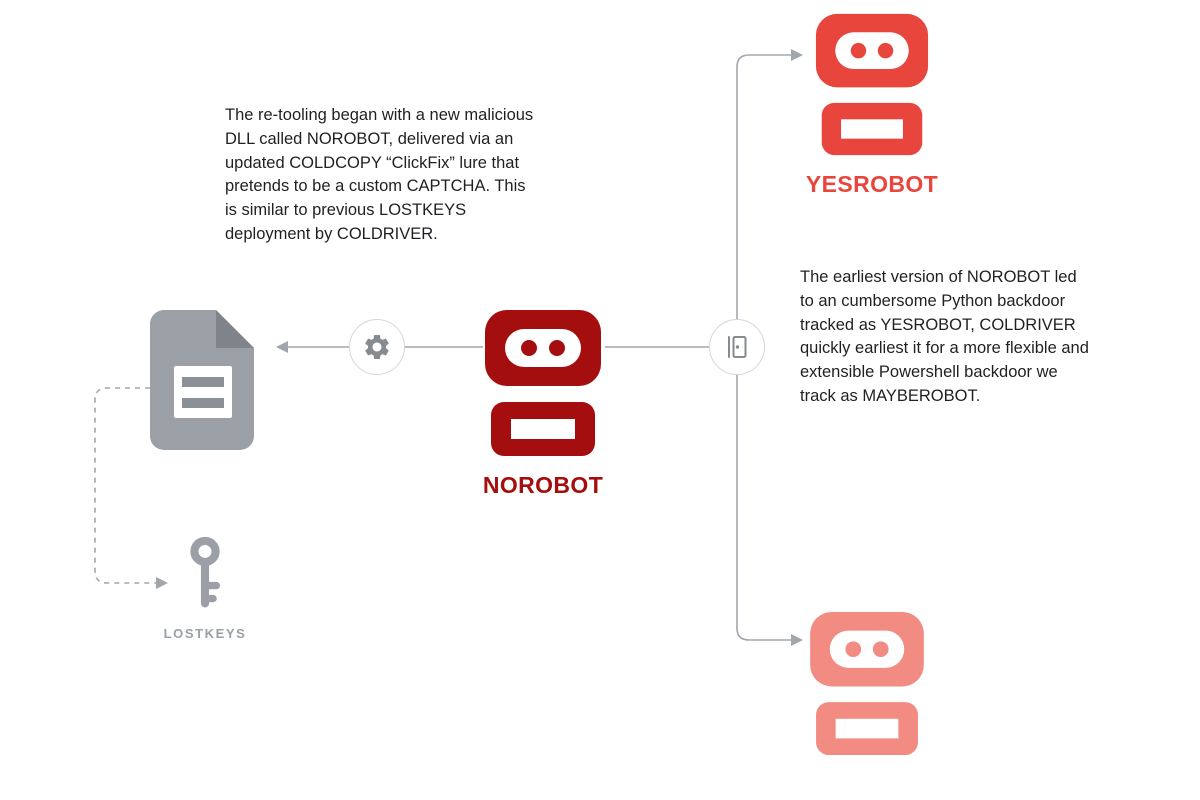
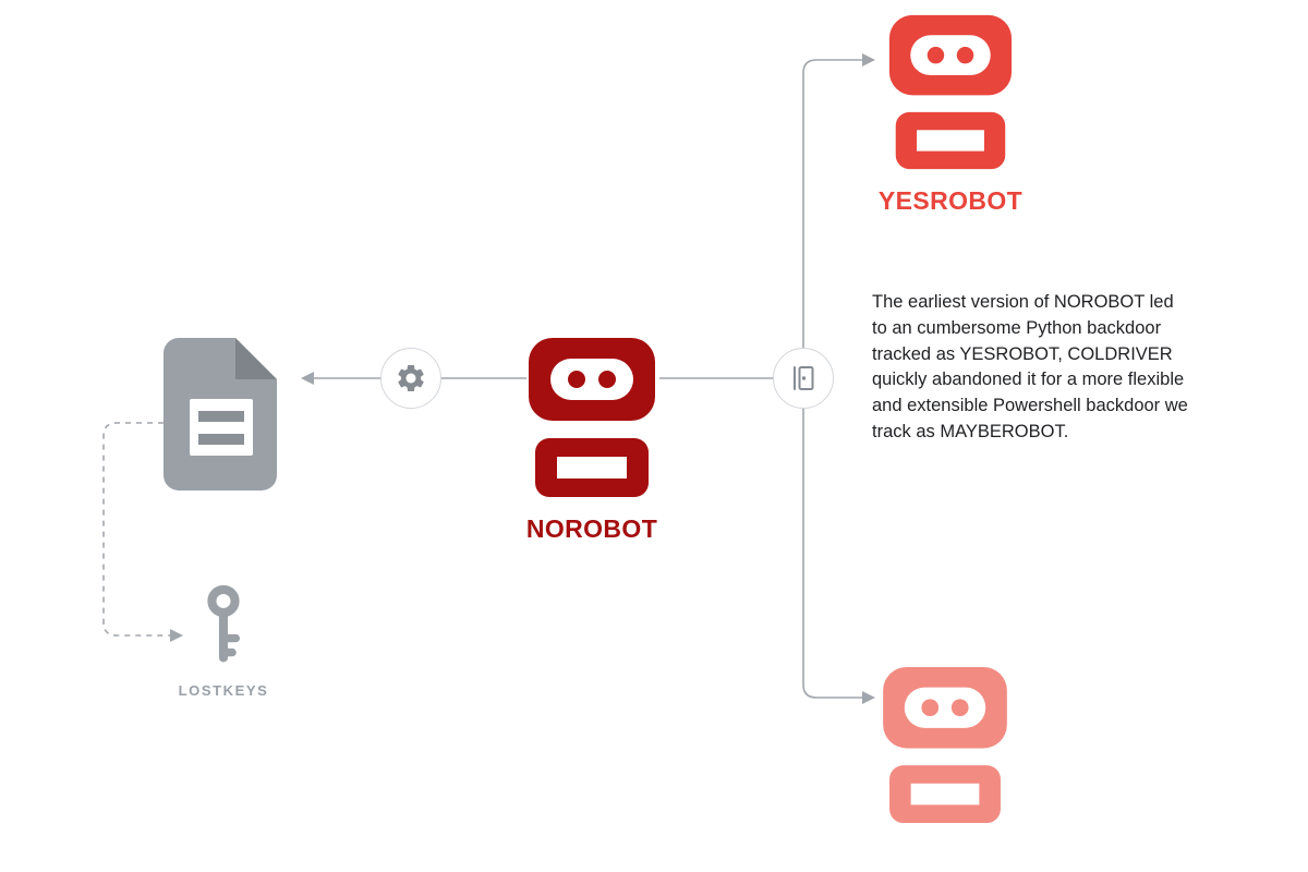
- The re-tooling began with a new malicious DLL called NOROBOT, delivered via an updated COLDCOPY “ClickFix” lure that pretends to be a custom CAPTCHA. This is similar to previous LOSTKEYS deployment by COLDRIVER.
- The earliest version of NOROBOT led to an cumbersome Python backdoor tracked as YESROBOT, COLDRIVER quickly earliest it for a more flexible and extensible Powershell backdoor we track as MAYBEROBOT.
+ The earliest version of NOROBOT led to an cumbersome Python backdoor tracked as YESROBOT, COLDRIVER quickly abandoned it for a more flexible and extensible Powershell backdoor we track as MAYBEROBOT.
  YESROBOT
  NOROBOT
  LOSTKEYS
